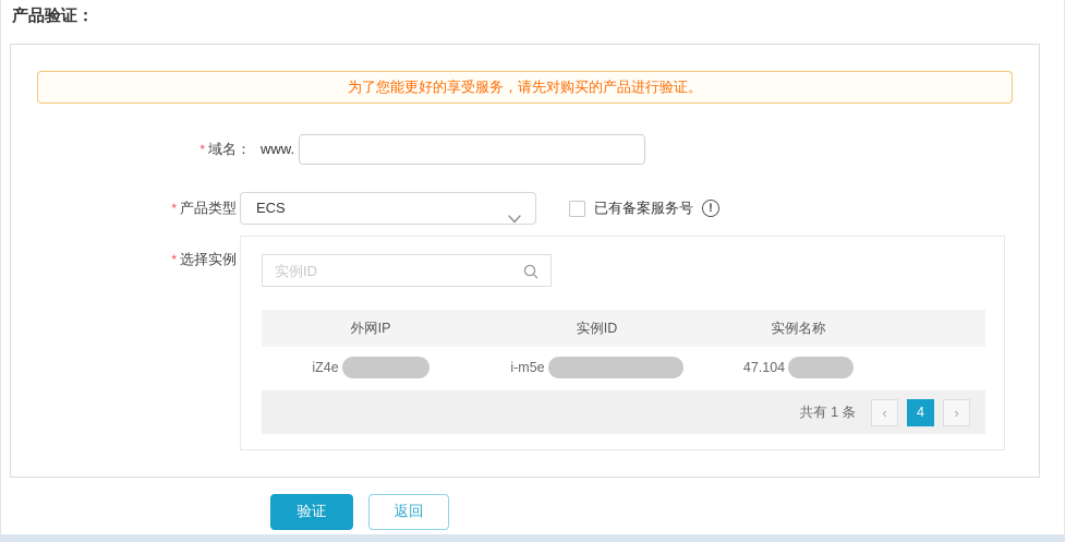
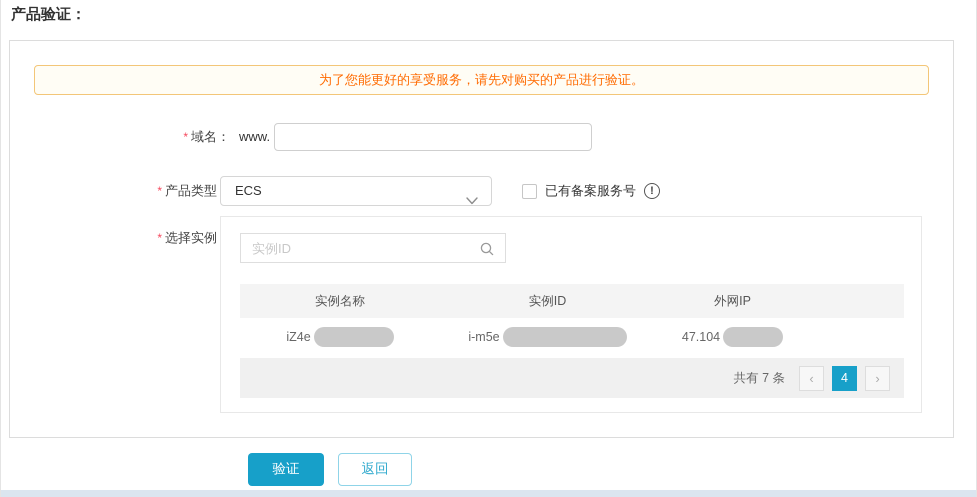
  产品验证：
  为了您能更好的享受服务，请先对购买的产品进行验证。
  * 域名：
  www.
  * 产品类型
  ECS
  已有备案服务号
  !
  * 选择实例
  实例ID
- 外网IP
+ 实例名称
  实例ID
- 实例名称
+ 外网IP
  iZ4e
  i-m5e
  47.104
- 共有 1 条
+ 共有 7 条
  ‹
  4
  ›
  验证
  返回
